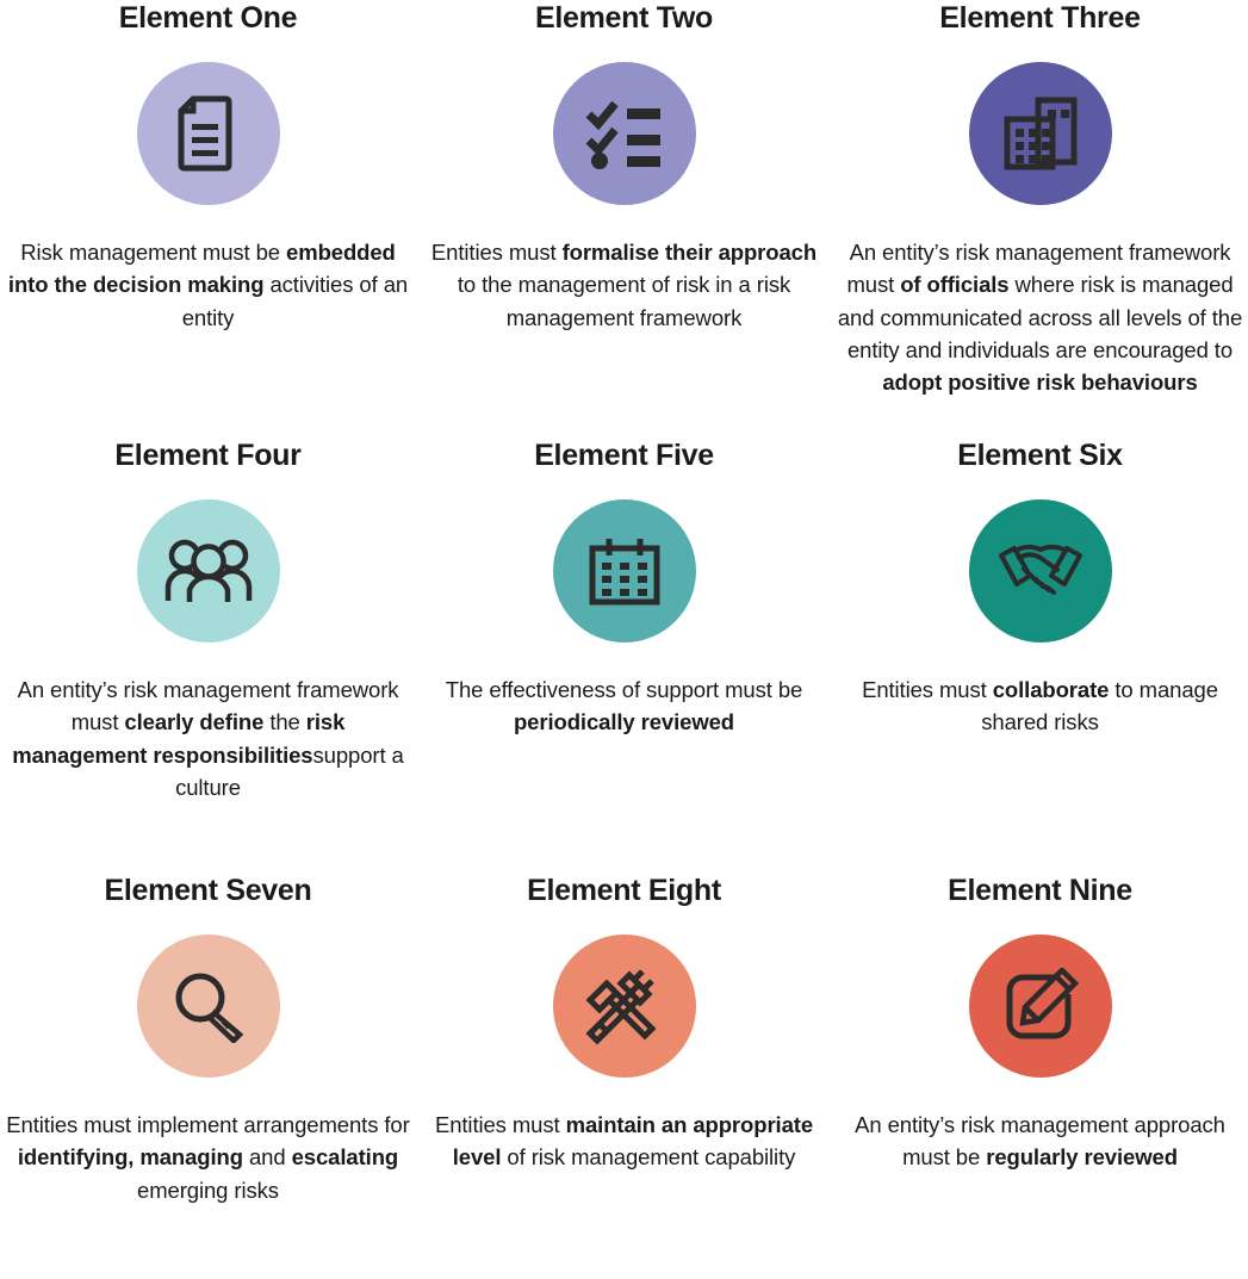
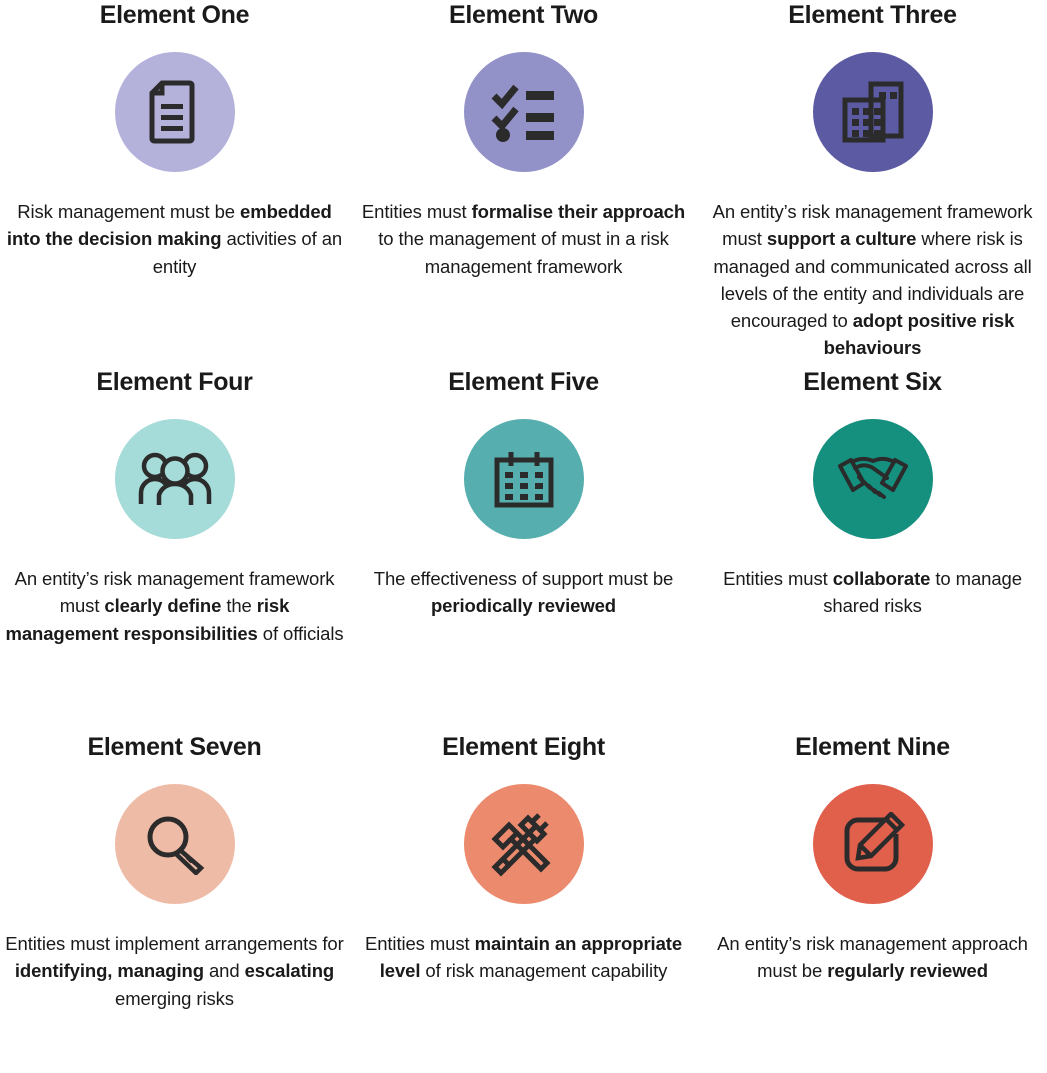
  Element One
  Risk management must be embedded into the decision making activities of an entity
  Element Two
- Entities must formalise their approach to the management of risk in a risk management framework
+ Entities must formalise their approach to the management of must in a risk management framework
  Element Three
- An entity’s risk management framework must of officials where risk is managed and communicated across all levels of the entity and individuals are encouraged to adopt positive risk behaviours
+ An entity’s risk management framework must support a culture where risk is managed and communicated across all levels of the entity and individuals are encouraged to adopt positive risk behaviours
  Element Four
- An entity’s risk management framework must clearly define the risk management responsibilitiessupport a culture
+ An entity’s risk management framework must clearly define the risk management responsibilities of officials
  Element Five
  The effectiveness of support must be periodically reviewed
  Element Six
  Entities must collaborate to manage shared risks
  Element Seven
  Entities must implement arrangements for identifying, managing and escalating emerging risks
  Element Eight
  Entities must maintain an appropriate level of risk management capability
  Element Nine
  An entity’s risk management approach must be regularly reviewed
